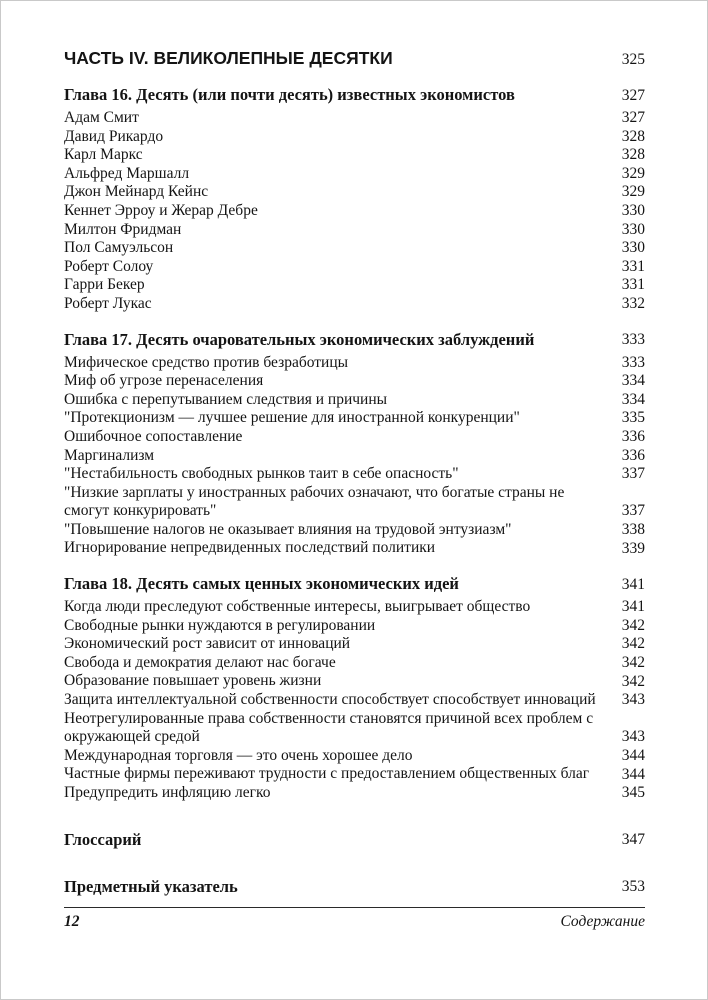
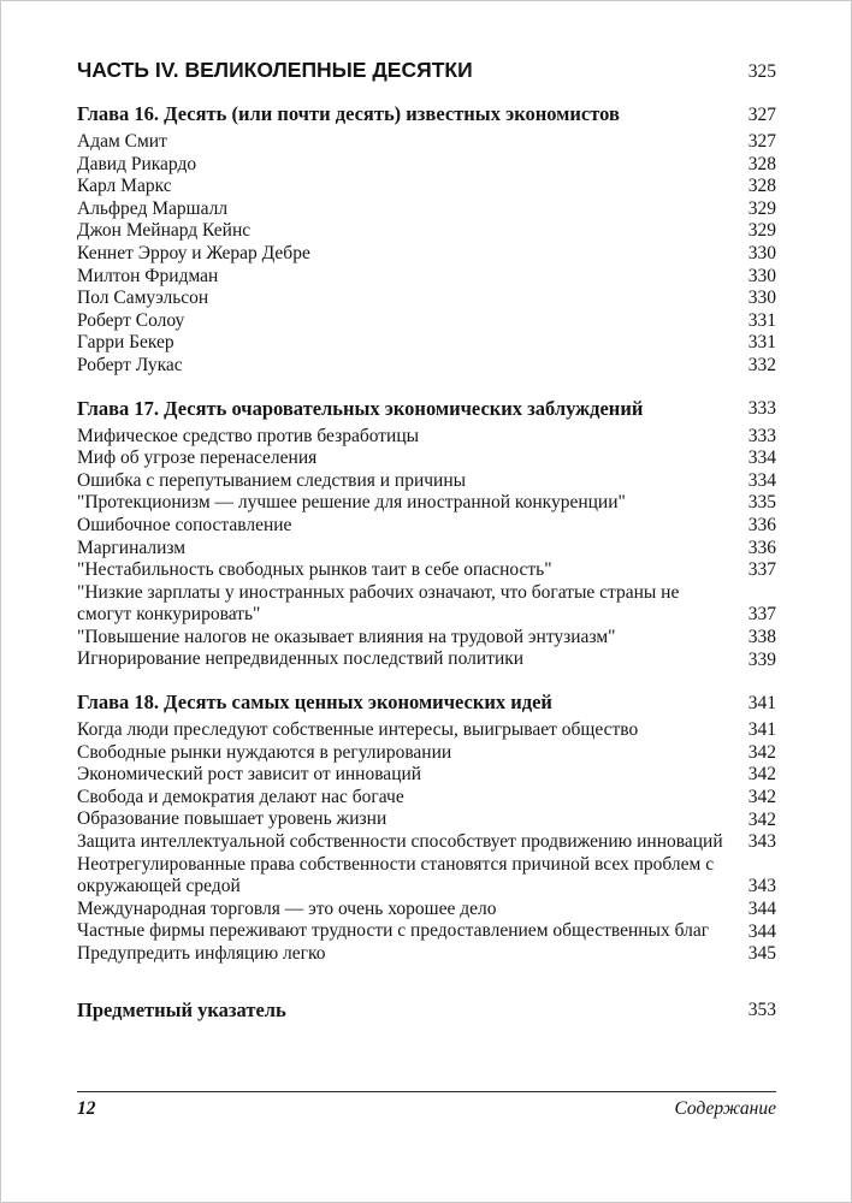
  ЧАСТЬ IV. ВЕЛИКОЛЕПНЫЕ ДЕСЯТКИ
  325
  Глава 16. Десять (или почти десять) известных экономистов
  327
  Адам Смит
  327
  Давид Рикардо
  328
  Карл Маркс
  328
  Альфред Маршалл
  329
  Джон Мейнард Кейнс
  329
  Кеннет Эрроу и Жерар Дебре
  330
  Милтон Фридман
  330
  Пол Самуэльсон
  330
  Роберт Солоу
  331
  Гарри Бекер
  331
  Роберт Лукас
  332
  Глава 17. Десять очаровательных экономических заблуждений
  333
  Мифическое средство против безработицы
  333
  Миф об угрозе перенаселения
  334
  Ошибка с перепутыванием следствия и причины
  334
  "Протекционизм — лучшее решение для иностранной конкуренции"
  335
  Ошибочное сопоставление
  336
  Маргинализм
  336
  "Нестабильность свободных рынков таит в себе опасность"
  337
  "Низкие зарплаты у иностранных рабочих означают, что богатые страны не смогут конкурировать"
  337
  "Повышение налогов не оказывает влияния на трудовой энтузиазм"
  338
  Игнорирование непредвиденных последствий политики
  339
  Глава 18. Десять самых ценных экономических идей
  341
  Когда люди преследуют собственные интересы, выигрывает общество
  341
  Свободные рынки нуждаются в регулировании
  342
  Экономический рост зависит от инноваций
  342
  Свобода и демократия делают нас богаче
  342
  Образование повышает уровень жизни
  342
- Защита интеллектуальной собственности способствует способствует инноваций
+ Защита интеллектуальной собственности способствует продвижению инноваций
  343
  Неотрегулированные права собственности становятся причиной всех проблем с окружающей средой
  343
  Международная торговля — это очень хорошее дело
  344
  Частные фирмы переживают трудности с предоставлением общественных благ
  344
  Предупредить инфляцию легко
  345
- Глоссарий
- 347
  Предметный указатель
  353
  12
  Содержание
